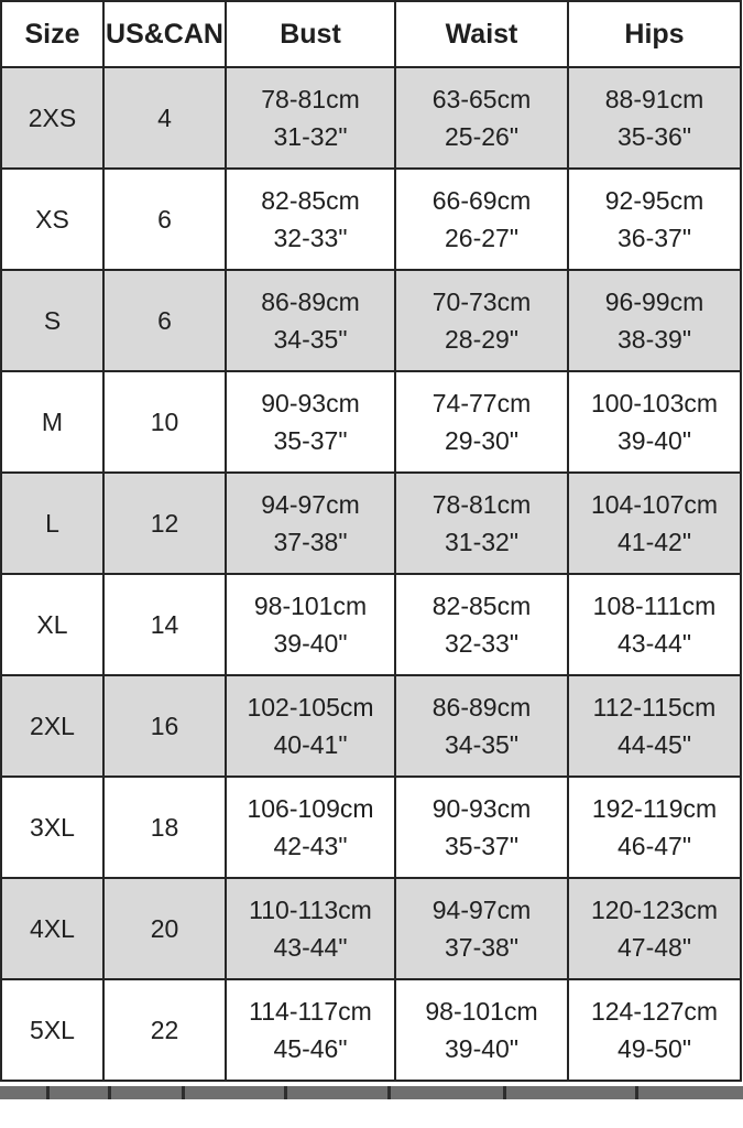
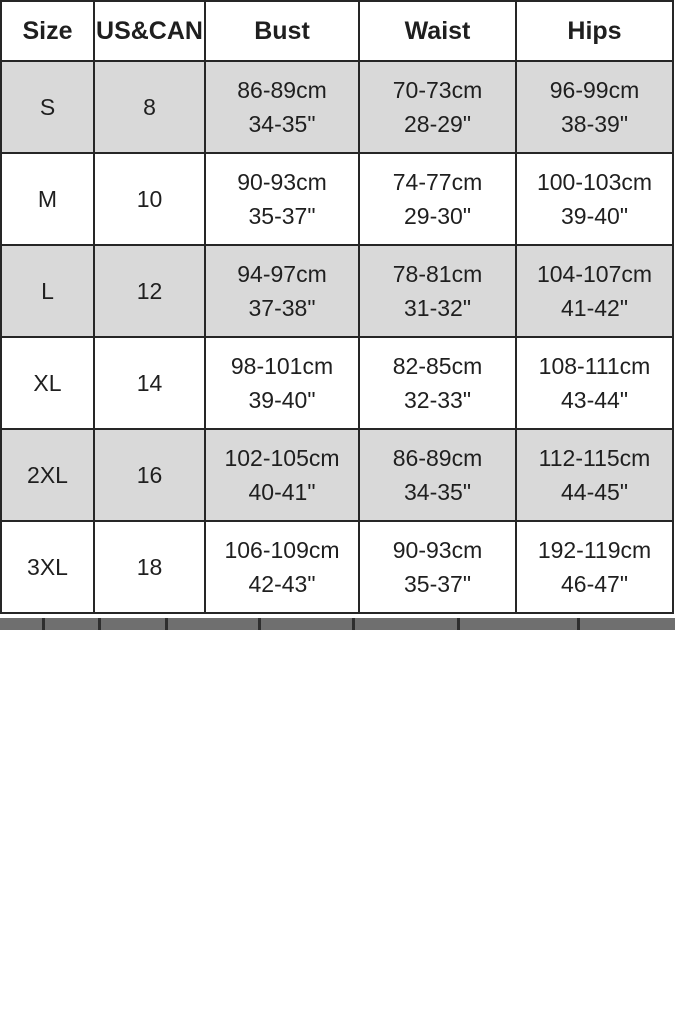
  Size	US&CAN	Bust	Waist	Hips
- 2XS	4	78-81cm 31-32"	63-65cm 25-26"	88-91cm 35-36"
- XS	6	82-85cm 32-33"	66-69cm 26-27"	92-95cm 36-37"
- S	6	86-89cm 34-35"	70-73cm 28-29"	96-99cm 38-39"
+ S	8	86-89cm 34-35"	70-73cm 28-29"	96-99cm 38-39"
  M	10	90-93cm 35-37"	74-77cm 29-30"	100-103cm 39-40"
  L	12	94-97cm 37-38"	78-81cm 31-32"	104-107cm 41-42"
  XL	14	98-101cm 39-40"	82-85cm 32-33"	108-111cm 43-44"
  2XL	16	102-105cm 40-41"	86-89cm 34-35"	112-115cm 44-45"
  3XL	18	106-109cm 42-43"	90-93cm 35-37"	192-119cm 46-47"
- 4XL	20	110-113cm 43-44"	94-97cm 37-38"	120-123cm 47-48"
- 5XL	22	114-117cm 45-46"	98-101cm 39-40"	124-127cm 49-50"
